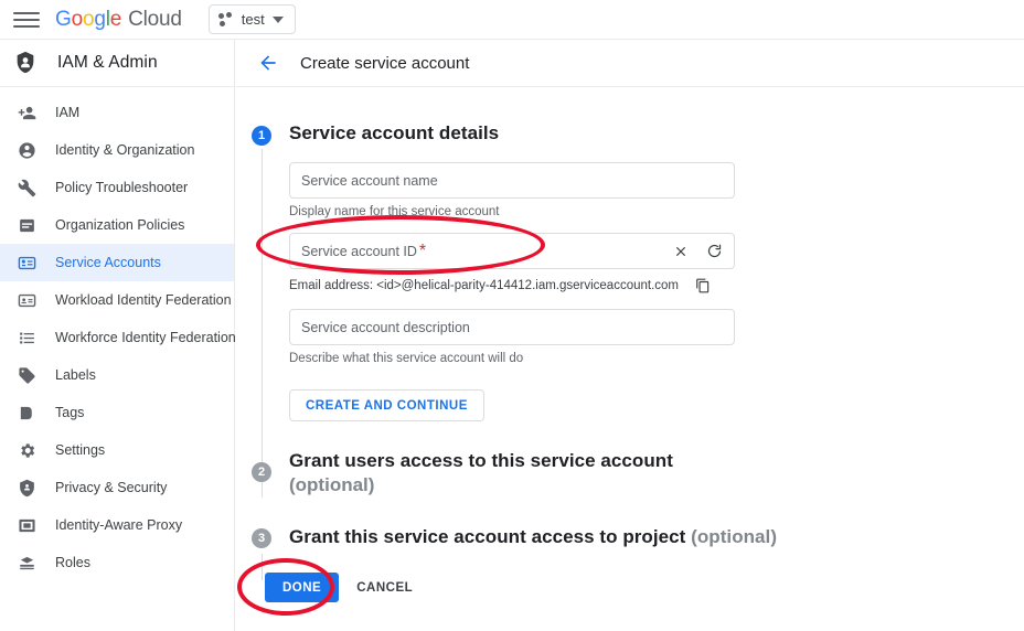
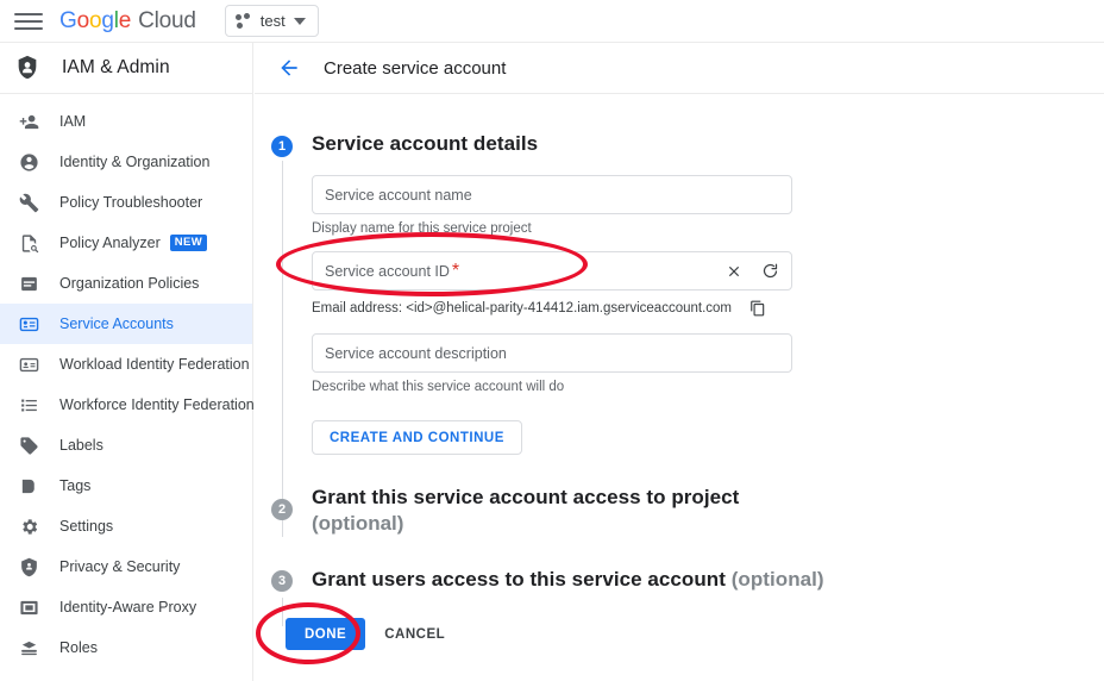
  Google
  Cloud
  test
  IAM & Admin
  IAM
  Identity & Organization
  Policy Troubleshooter
+ Policy Analyzer
+ NEW
  Organization Policies
  Service Accounts
  Workload Identity Federation
  Workforce Identity Federation
  Labels
  Tags
  Settings
  Privacy & Security
  Identity-Aware Proxy
  Roles
  Create service account
  1
  Service account details
  Service account name
- Display name for this service account
+ Display name for this service project
  Service account ID
  *
  Email address: <id>@helical-parity-414412.iam.gserviceaccount.com
  Service account description
  Describe what this service account will do
  CREATE AND CONTINUE
  2
- Grant users access to this service account
+ Grant this service account access to project
  (optional)
  3
- Grant this service account access to project (optional)
+ Grant users access to this service account (optional)
  DONE
  CANCEL
